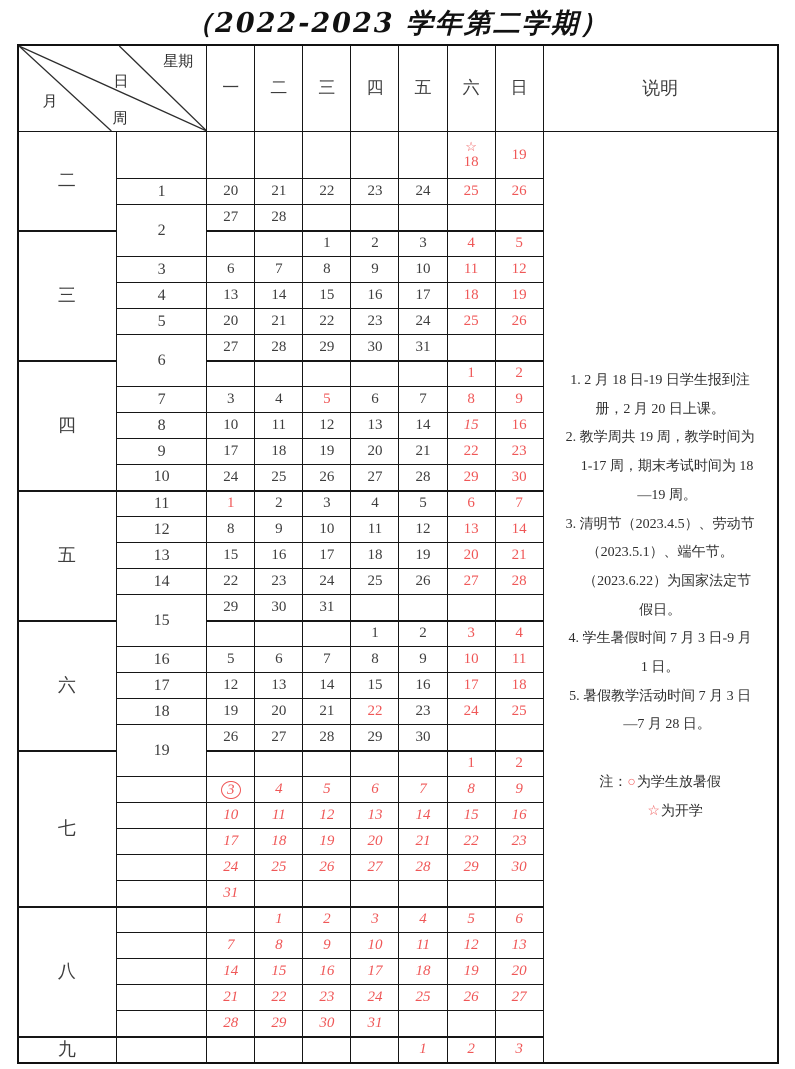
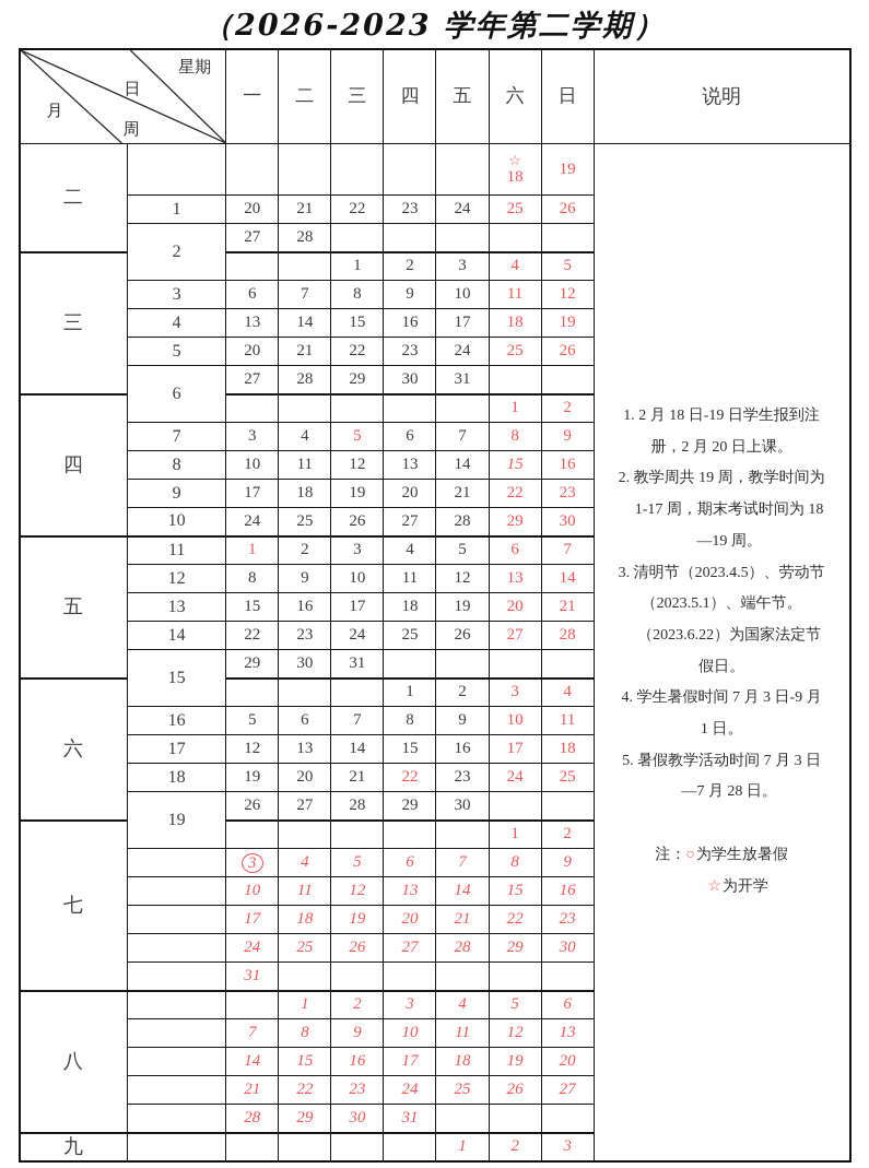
- （2022-2023 学年第二学期）
+ （2026-2023 学年第二学期）
  星期 日 月 周	一	二	三	四	五	六	日	说明
  二							☆18	19	1. 2 月 18 日-19 日学生报到注 册，2 月 20 日上课。2. 教学周共 19 周，教学时间为 1-17 周，期末考试时间为 18 —19 周。3. 清明节（2023.4.5）、劳动节 （2023.5.1）、端午节。 （2023.6.22）为国家法定节 假日。4. 学生暑假时间 7 月 3 日-9 月 1 日。5. 暑假教学活动时间 7 月 3 日 —7 月 28 日。注：○为学生放暑假☆为开学
  1	20	21	22	23	24	25	26
  2	27	28
  三			1	2	3	4	5
  3	6	7	8	9	10	11	12
  4	13	14	15	16	17	18	19
  5	20	21	22	23	24	25	26
  6	27	28	29	30	31
  四						1	2
  7	3	4	5	6	7	8	9
  8	10	11	12	13	14	15	16
  9	17	18	19	20	21	22	23
  10	24	25	26	27	28	29	30
  五	11	1	2	3	4	5	6	7
  12	8	9	10	11	12	13	14
  13	15	16	17	18	19	20	21
  14	22	23	24	25	26	27	28
  15	29	30	31
  六				1	2	3	4
  16	5	6	7	8	9	10	11
  17	12	13	14	15	16	17	18
  18	19	20	21	22	23	24	25
  19	26	27	28	29	30
  七						1	2
  	3	4	5	6	7	8	9
  	10	11	12	13	14	15	16
  	17	18	19	20	21	22	23
  	24	25	26	27	28	29	30
  	31
  八			1	2	3	4	5	6
  	7	8	9	10	11	12	13
  	14	15	16	17	18	19	20
  	21	22	23	24	25	26	27
  	28	29	30	31
  九						1	2	3
